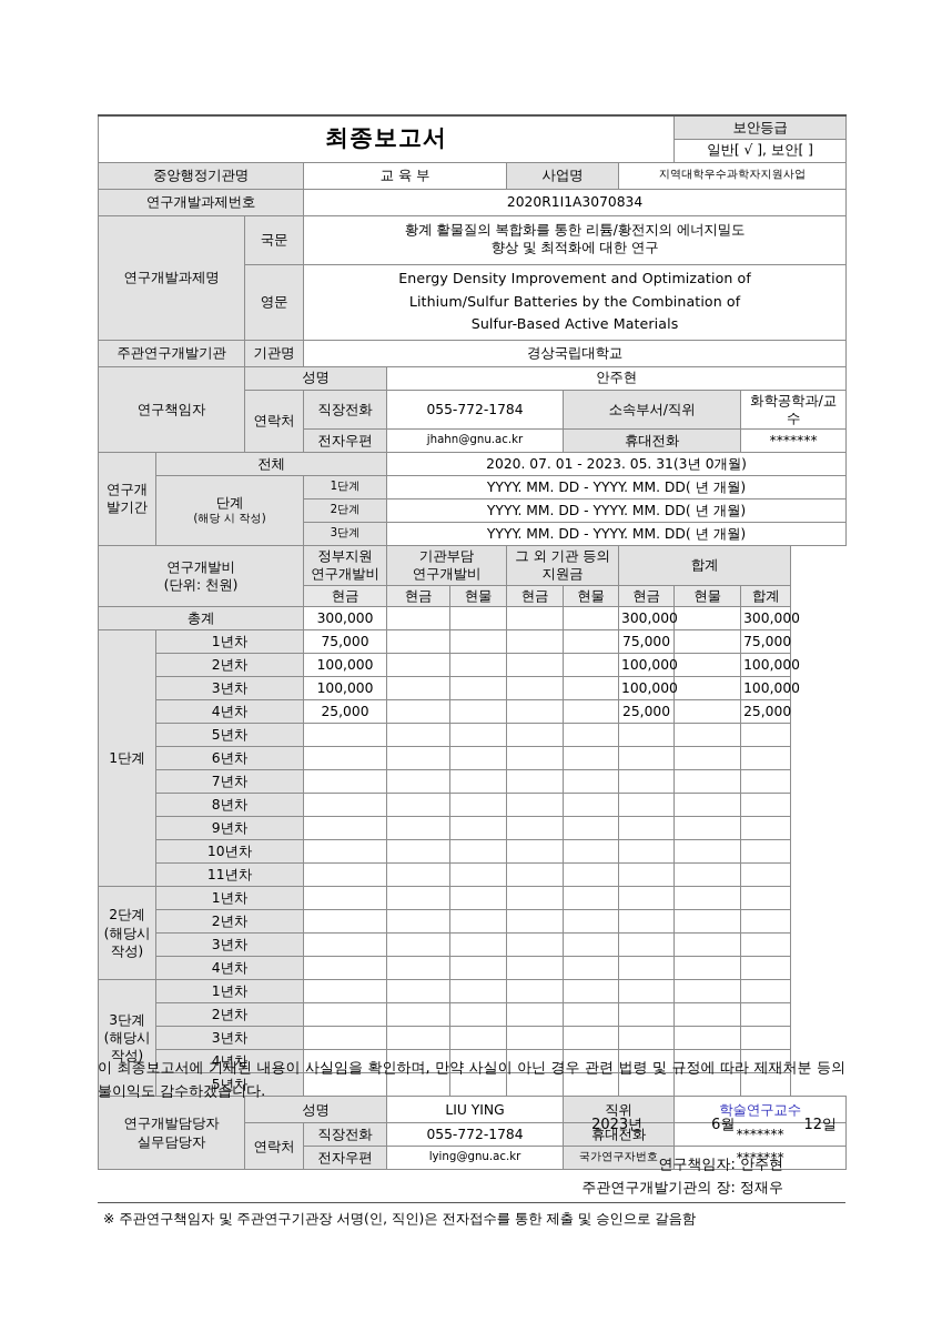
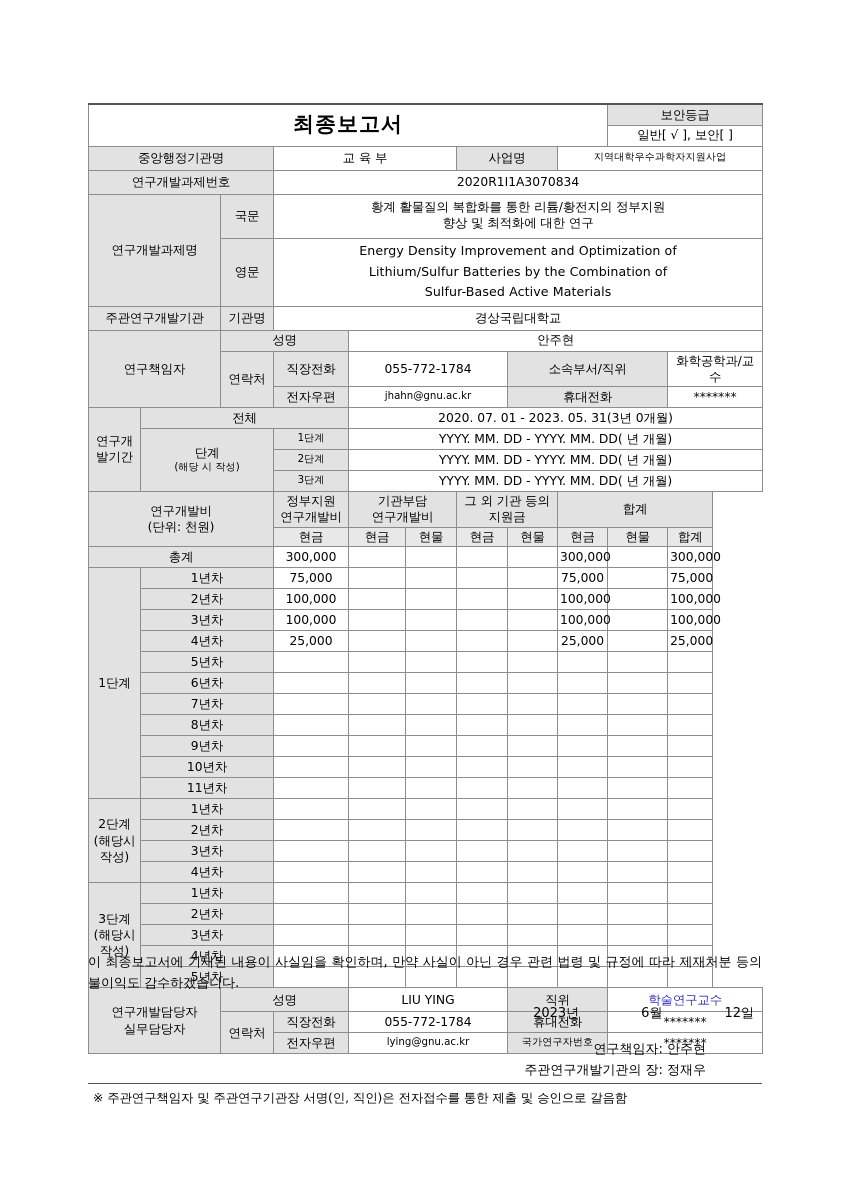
  최종보고서	보안등급
  일반[ √ ], 보안[ ]
  중앙행정기관명	교 육 부	사업명	지역대학우수과학자지원사업
  연구개발과제번호	2020R1I1A3070834
- 연구개발과제명	국문	황계 활물질의 복합화를 통한 리튬/황전지의 에너지밀도 향상 및 최적화에 대한 연구
+ 연구개발과제명	국문	황계 활물질의 복합화를 통한 리튬/황전지의 정부지원 향상 및 최적화에 대한 연구
  영문	Energy Density Improvement and Optimization of Lithium/Sulfur Batteries by the Combination of Sulfur-Based Active Materials
  주관연구개발기관	기관명	경상국립대학교
  연구책임자	성명	안주현
  연락처	직장전화	055-772-1784	소속부서/직위	화학공학과/교수
  전자우편	jhahn@gnu.ac.kr	휴대전화	*******
  연구개발기간	전체	2020. 07. 01 - 2023. 05. 31(3년 0개월)
  단계 (해당 시 작성)	1단계	YYYY. MM. DD - YYYY. MM. DD( 년 개월)
  2단계	YYYY. MM. DD - YYYY. MM. DD( 년 개월)
  3단계	YYYY. MM. DD - YYYY. MM. DD( 년 개월)
  연구개발비 (단위: 천원)	정부지원 연구개발비	기관부담 연구개발비	그 외 기관 등의 지원금	합계
  현금	현금	현물	현금	현물	현금	현물	합계
  총계	300,000					300,000		300,000
  1단계	1년차	75,000					75,000		75,000
  2년차	100,000					100,000		100,000
  3년차	100,000					100,000		100,000
  4년차	25,000					25,000		25,000
  5년차
  6년차
  7년차
  8년차
  9년차
  10년차
  11년차
  2단계(해당시작성)	1년차
  2년차
  3년차
  4년차
  3단계(해당시작성)	1년차
  2년차
  3년차
  4년차
  5년차
  연구개발담당자 실무담당자	성명	LIU YING	직위	학술연구교수
  연락처	직장전화	055-772-1784	휴대전화	*******
  전자우편	lying@gnu.ac.kr	국가연구자번호	*******
  이 최종보고서에 기재된 내용이 사실임을 확인하며, 만약 사실이 아닌 경우 관련 법령 및 규정에 따라 제재처분 등의 불이익도 감수하겠습니다.
  2023년 6월 12일
  연구책임자: 안주현
  주관연구개발기관의 장: 정재우
  ※ 주관연구책임자 및 주관연구기관장 서명(인, 직인)은 전자접수를 통한 제출 및 승인으로 갈음함
